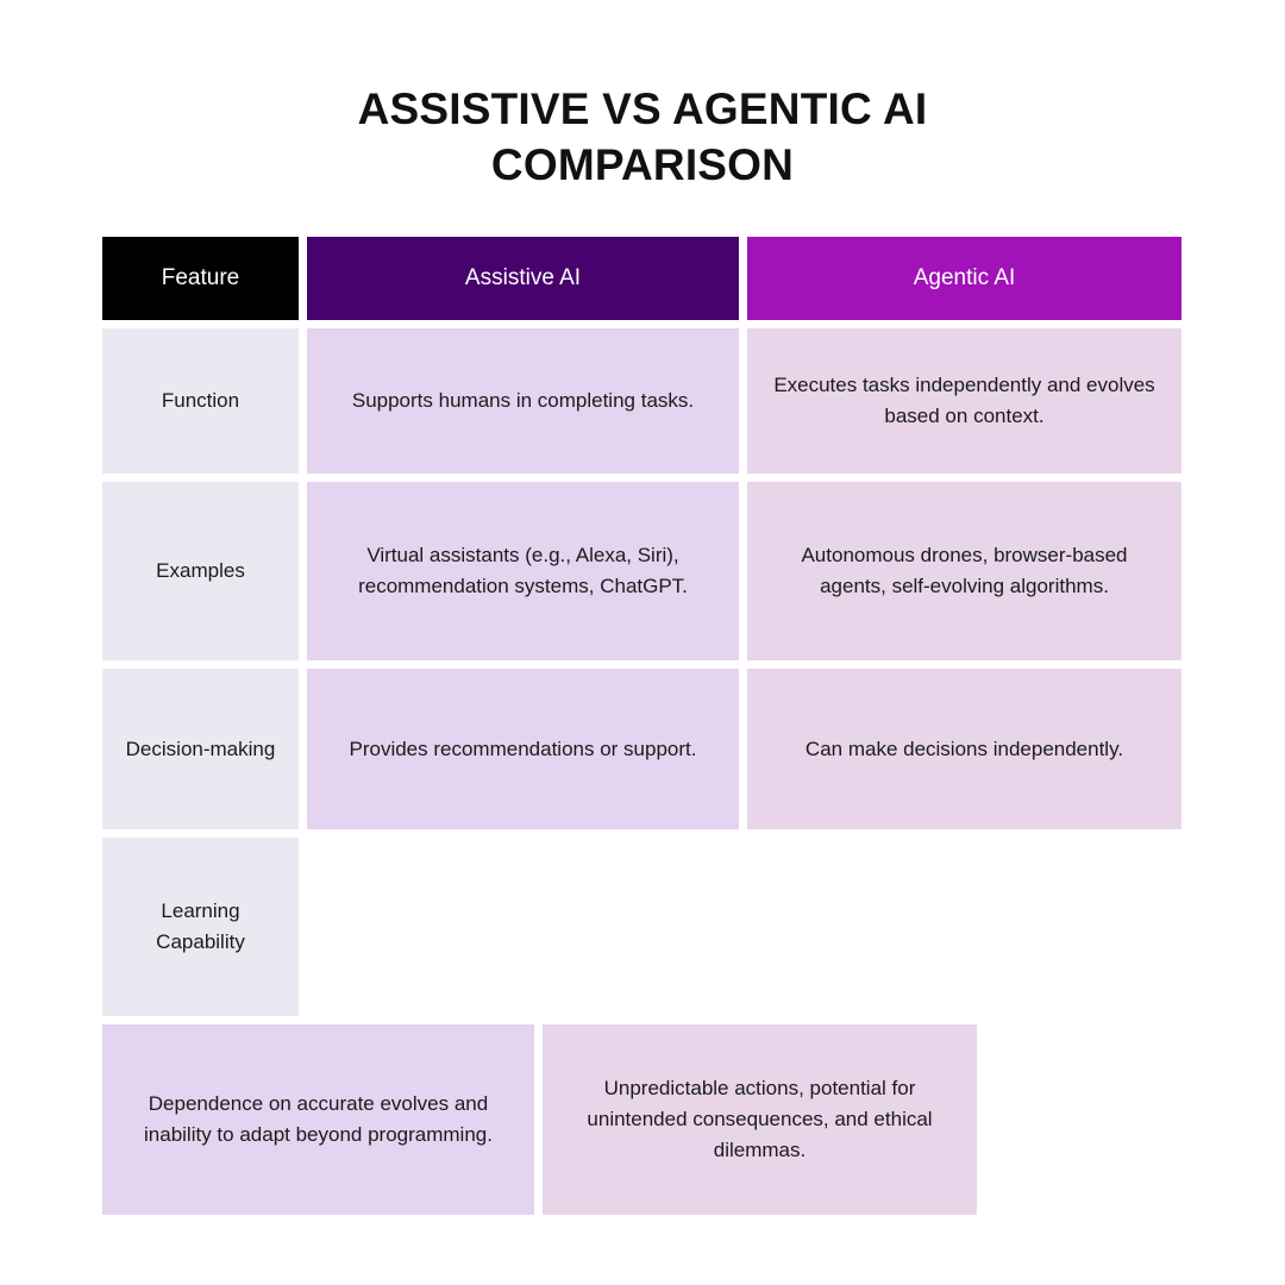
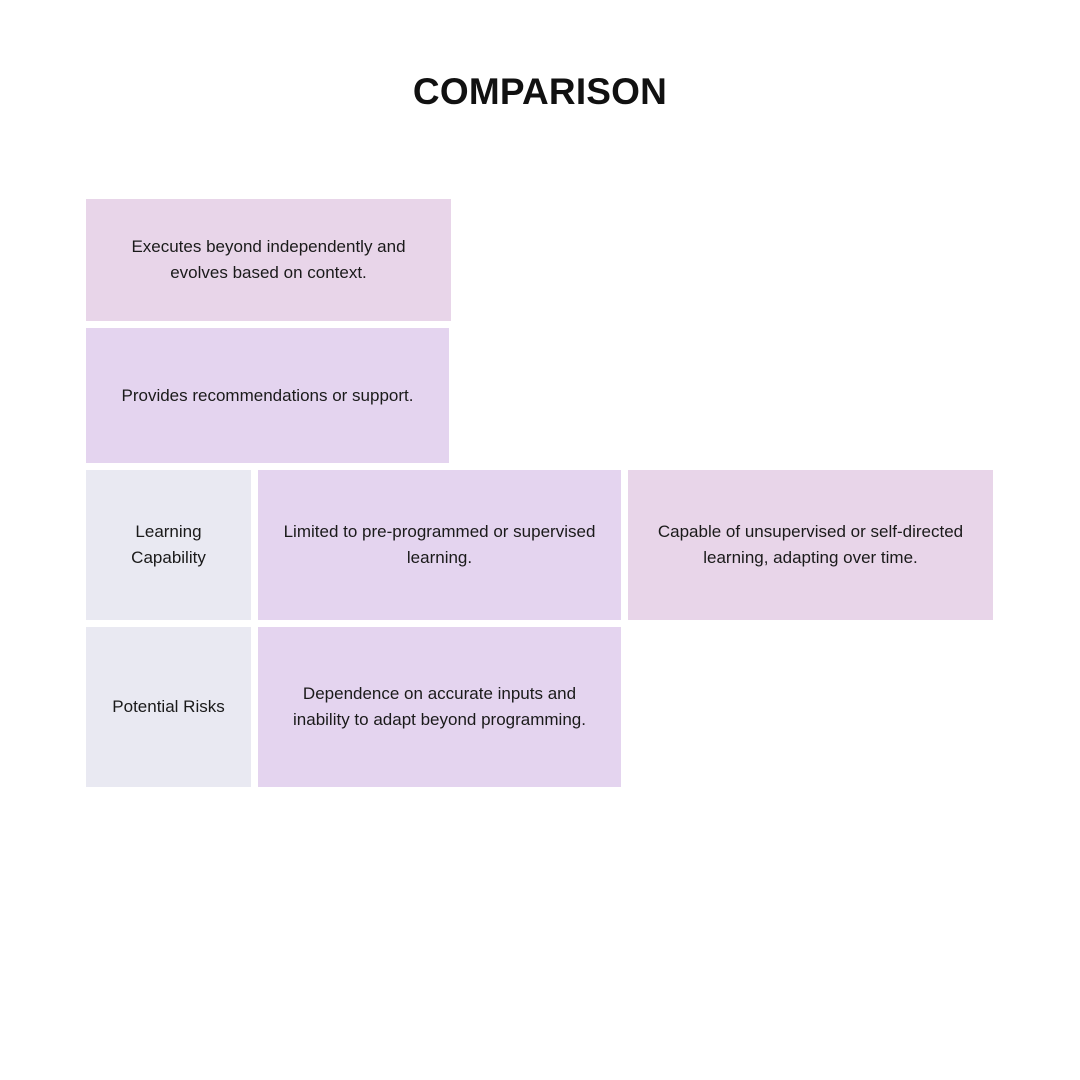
- ASSISTIVE VS AGENTIC AI
  COMPARISON
- Feature
- Assistive AI
- Agentic AI
- Function
- Supports humans in completing tasks.
- Executes tasks independently and evolves based on context.
+ Executes beyond independently and evolves based on context.
- Examples
- Virtual assistants (e.g., Alexa, Siri), recommendation systems, ChatGPT.
- Autonomous drones, browser-based agents, self-evolving algorithms.
- Decision-making
  Provides recommendations or support.
- Can make decisions independently.
  Learning Capability
+ Limited to pre-programmed or supervised learning.
+ Capable of unsupervised or self-directed learning, adapting over time.
+ Potential Risks
- Dependence on accurate evolves and inability to adapt beyond programming.
+ Dependence on accurate inputs and inability to adapt beyond programming.
- Unpredictable actions, potential for unintended consequences, and ethical dilemmas.
